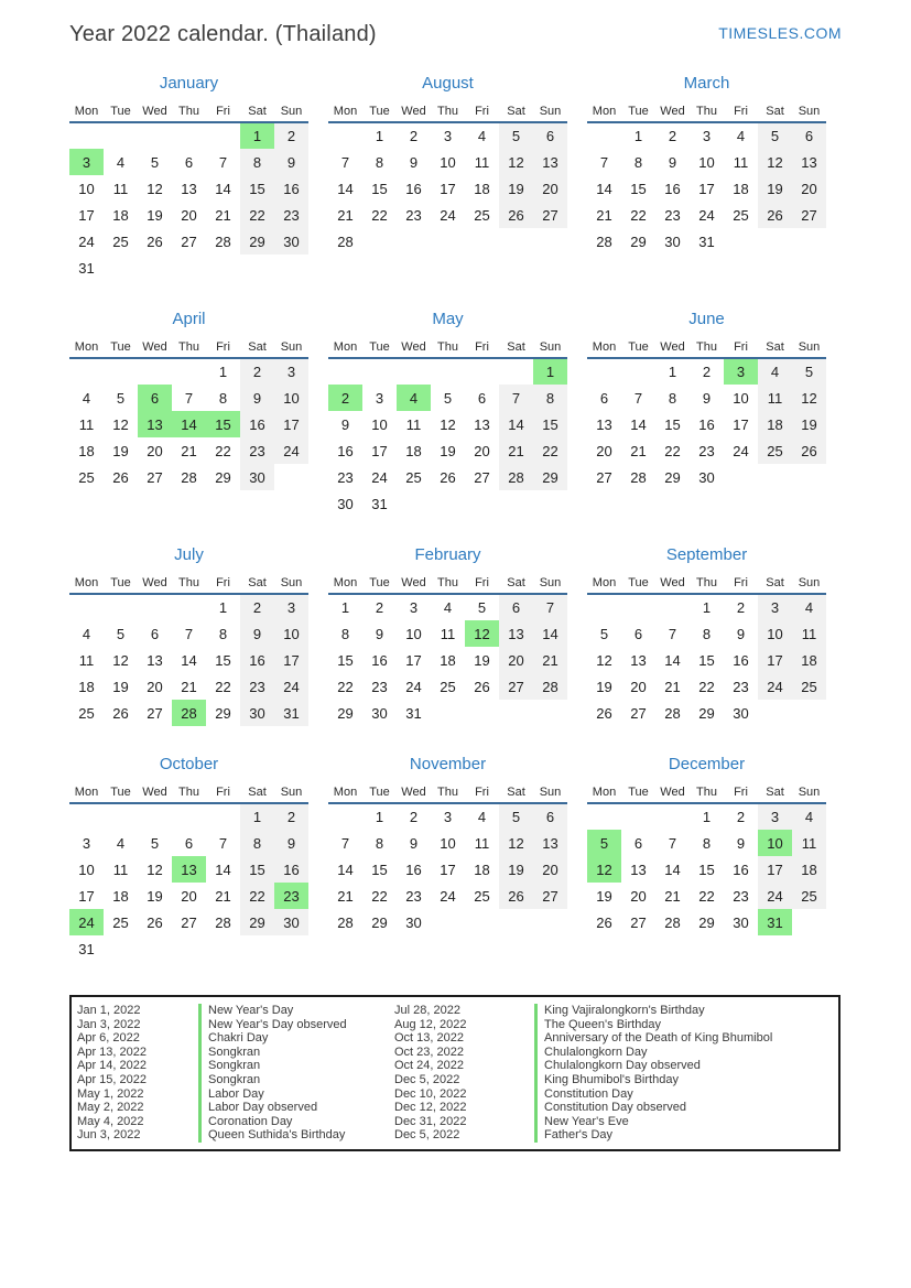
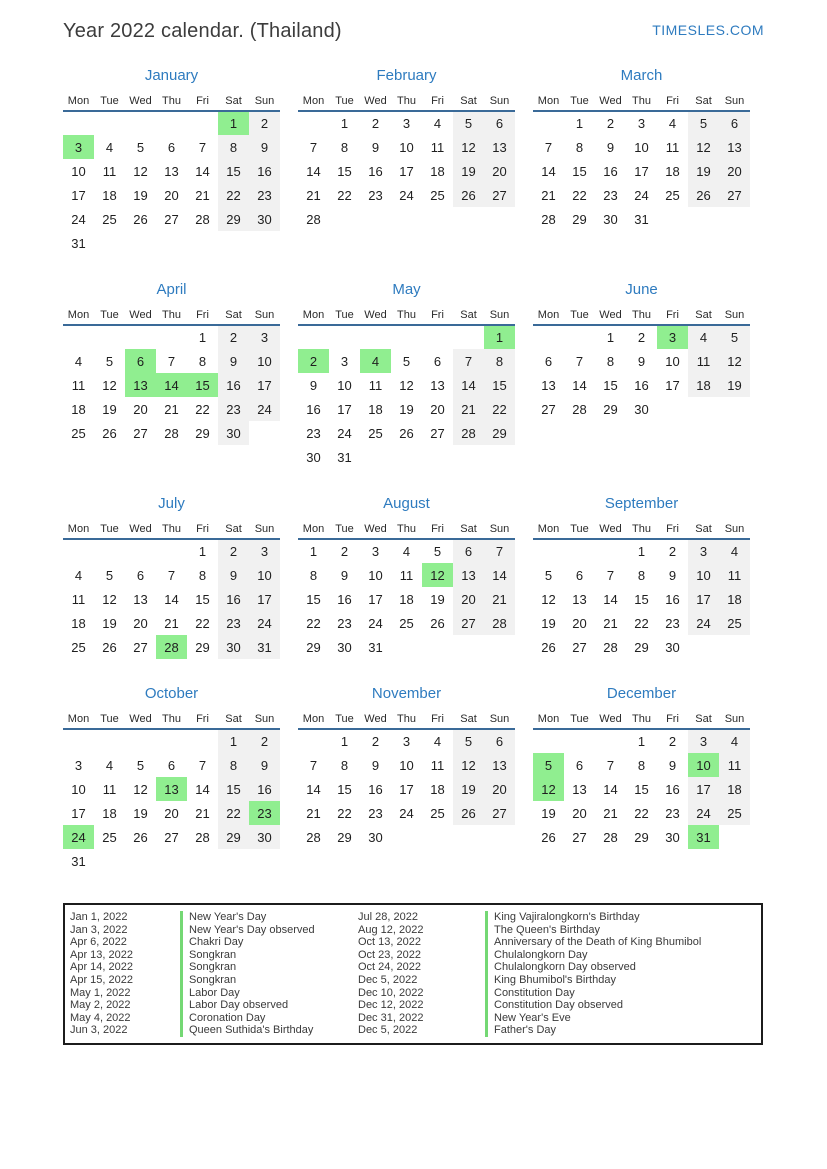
  Year 2022 calendar. (Thailand)
  TIMESLES.COM
  January
  Mon	Tue	Wed	Thu	Fri	Sat	Sun
  					1	2
  3	4	5	6	7	8	9
  10	11	12	13	14	15	16
  17	18	19	20	21	22	23
  24	25	26	27	28	29	30
  31
- August
+ February
  Mon	Tue	Wed	Thu	Fri	Sat	Sun
  	1	2	3	4	5	6
  7	8	9	10	11	12	13
  14	15	16	17	18	19	20
  21	22	23	24	25	26	27
  28
  March
  Mon	Tue	Wed	Thu	Fri	Sat	Sun
  	1	2	3	4	5	6
  7	8	9	10	11	12	13
  14	15	16	17	18	19	20
  21	22	23	24	25	26	27
  28	29	30	31
  April
  Mon	Tue	Wed	Thu	Fri	Sat	Sun
  				1	2	3
  4	5	6	7	8	9	10
  11	12	13	14	15	16	17
  18	19	20	21	22	23	24
  25	26	27	28	29	30
  May
  Mon	Tue	Wed	Thu	Fri	Sat	Sun
  						1
  2	3	4	5	6	7	8
  9	10	11	12	13	14	15
  16	17	18	19	20	21	22
  23	24	25	26	27	28	29
  30	31
  June
  Mon	Tue	Wed	Thu	Fri	Sat	Sun
  		1	2	3	4	5
  6	7	8	9	10	11	12
  13	14	15	16	17	18	19
- 20	21	22	23	24	25	26
  27	28	29	30
  July
  Mon	Tue	Wed	Thu	Fri	Sat	Sun
  				1	2	3
  4	5	6	7	8	9	10
  11	12	13	14	15	16	17
  18	19	20	21	22	23	24
  25	26	27	28	29	30	31
- February
+ August
  Mon	Tue	Wed	Thu	Fri	Sat	Sun
  1	2	3	4	5	6	7
  8	9	10	11	12	13	14
  15	16	17	18	19	20	21
  22	23	24	25	26	27	28
  29	30	31
  September
  Mon	Tue	Wed	Thu	Fri	Sat	Sun
  			1	2	3	4
  5	6	7	8	9	10	11
  12	13	14	15	16	17	18
  19	20	21	22	23	24	25
  26	27	28	29	30
  October
  Mon	Tue	Wed	Thu	Fri	Sat	Sun
  					1	2
  3	4	5	6	7	8	9
  10	11	12	13	14	15	16
  17	18	19	20	21	22	23
  24	25	26	27	28	29	30
  31
  November
  Mon	Tue	Wed	Thu	Fri	Sat	Sun
  	1	2	3	4	5	6
  7	8	9	10	11	12	13
  14	15	16	17	18	19	20
  21	22	23	24	25	26	27
  28	29	30
  December
  Mon	Tue	Wed	Thu	Fri	Sat	Sun
  			1	2	3	4
  5	6	7	8	9	10	11
  12	13	14	15	16	17	18
  19	20	21	22	23	24	25
  26	27	28	29	30	31
  Jan 1, 2022
  New Year's Day
  Jul 28, 2022
  King Vajiralongkorn's Birthday
  Jan 3, 2022
  New Year's Day observed
  Aug 12, 2022
  The Queen's Birthday
  Apr 6, 2022
  Chakri Day
  Oct 13, 2022
  Anniversary of the Death of King Bhumibol
  Apr 13, 2022
  Songkran
  Oct 23, 2022
  Chulalongkorn Day
  Apr 14, 2022
  Songkran
  Oct 24, 2022
  Chulalongkorn Day observed
  Apr 15, 2022
  Songkran
  Dec 5, 2022
  King Bhumibol's Birthday
  May 1, 2022
  Labor Day
  Dec 10, 2022
  Constitution Day
  May 2, 2022
  Labor Day observed
  Dec 12, 2022
  Constitution Day observed
  May 4, 2022
  Coronation Day
  Dec 31, 2022
  New Year's Eve
  Jun 3, 2022
  Queen Suthida's Birthday
  Dec 5, 2022
  Father's Day
